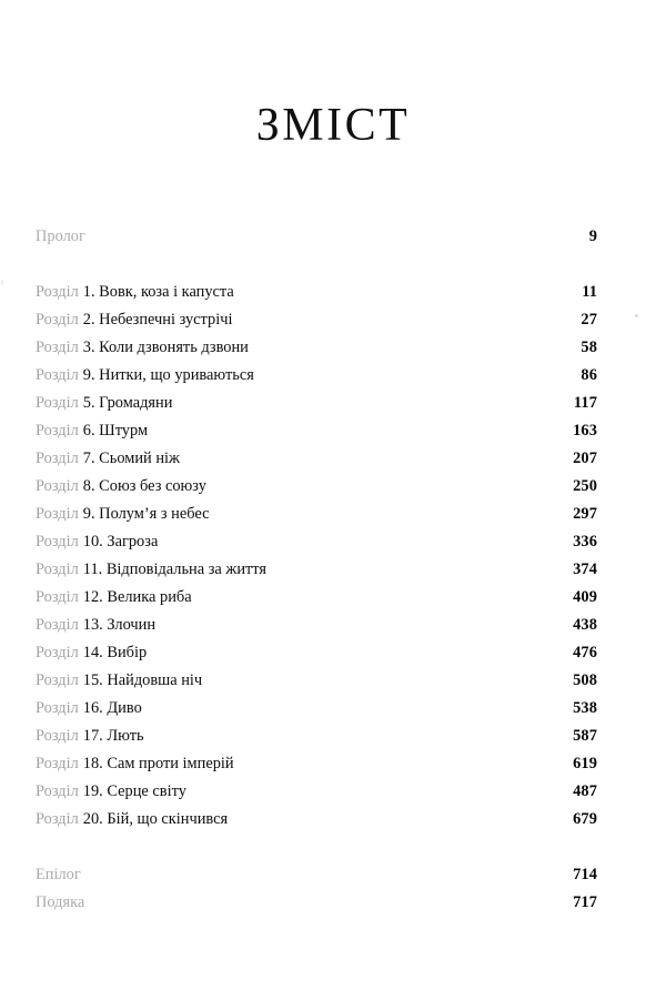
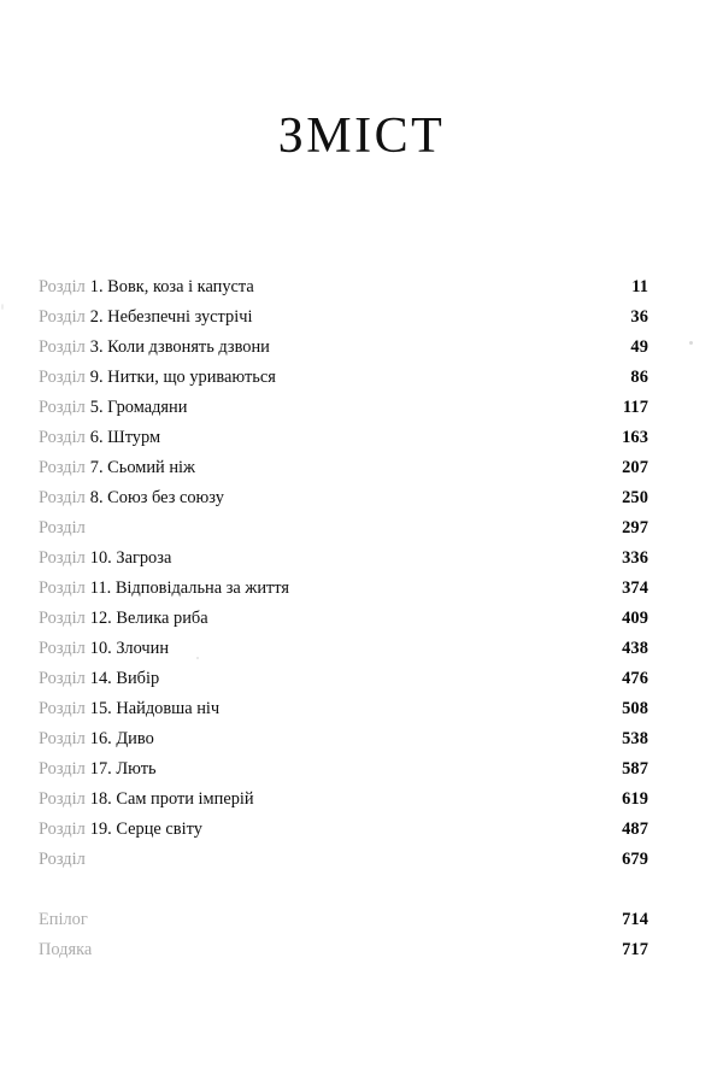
  ЗМІСТ
- Пролог
- 9
  Розділ
  1. Вовк, коза і капуста
  11
  Розділ
  2. Небезпечні зустрічі
- 27
+ 36
  Розділ
  3. Коли дзвонять дзвони
- 58
+ 49
  Розділ
  9. Нитки, що уриваються
  86
  Розділ
  5. Громадяни
  117
  Розділ
  6. Штурм
  163
  Розділ
  7. Сьомий ніж
  207
  Розділ
  8. Союз без союзу
  250
  Розділ
- 9. Полум’я з небес
  297
  Розділ
  10. Загроза
  336
  Розділ
  11. Відповідальна за життя
  374
  Розділ
  12. Велика риба
  409
  Розділ
- 13. Злочин
+ 10. Злочин
  438
  Розділ
  14. Вибір
  476
  Розділ
  15. Найдовша ніч
  508
  Розділ
  16. Диво
  538
  Розділ
  17. Лють
  587
  Розділ
  18. Сам проти імперій
  619
  Розділ
  19. Серце світу
  487
  Розділ
- 20. Бій, що скінчився
  679
  Епілог
  714
  Подяка
  717
